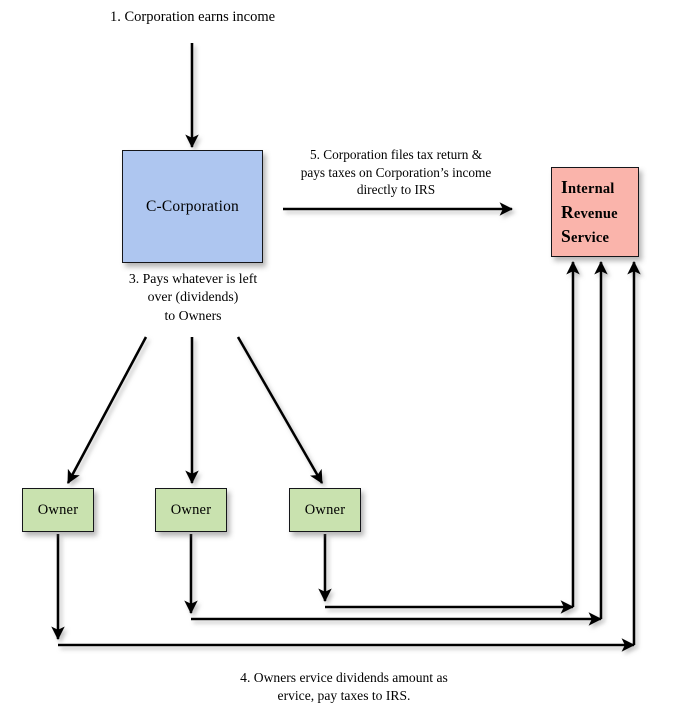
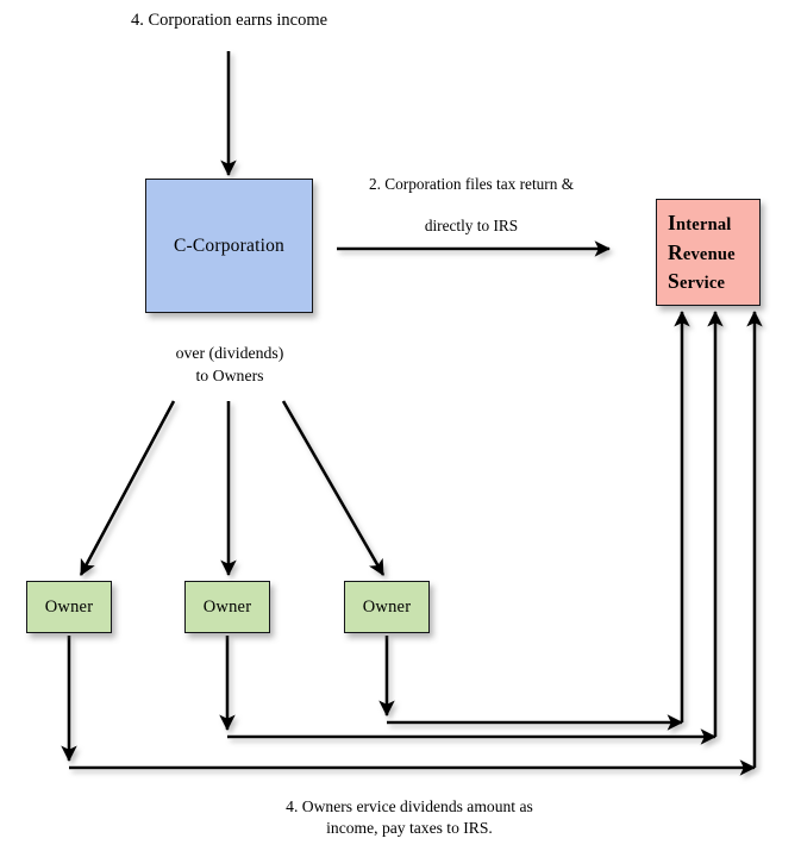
- 1. Corporation earns income
+ 4. Corporation earns income
- 5. Corporation files tax return &
+ 2. Corporation files tax return &
- pays taxes on Corporation’s income
  directly to IRS
- 3. Pays whatever is left
  over (dividends)
  to Owners
  4. Owners ervice dividends amount as
- ervice, pay taxes to IRS.
+ income, pay taxes to IRS.
  C-Corporation
  Internal
  Revenue
  Service
  Owner
  Owner
  Owner
